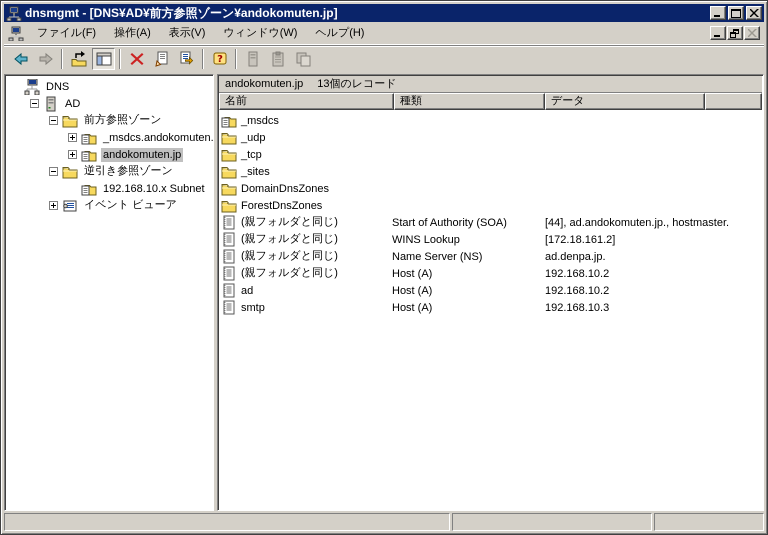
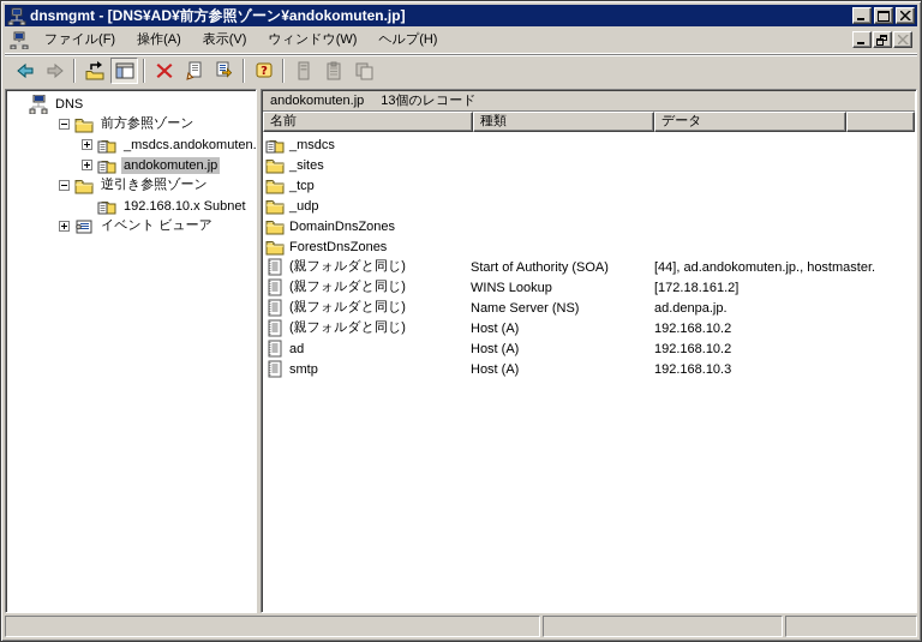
  dnsmgmt - [DNS¥AD¥前方参照ゾーン¥andokomuten.jp]
  ファイル(F)
  操作(A)
  表示(V)
  ウィンドウ(W)
  ヘルプ(H)
  ?
  DNS
- AD
  前方参照ゾーン
  _msdcs.andokomuten.
  andokomuten.jp
  逆引き参照ゾーン
  192.168.10.x Subnet
  イベント ビューア
  andokomuten.jp
  13個のレコード
  名前
  種類
  データ
  _msdcs
- _udp
+ _sites
  _tcp
- _sites
+ _udp
  DomainDnsZones
  ForestDnsZones
  (親フォルダと同じ)
  Start of Authority (SOA)
  [44], ad.andokomuten.jp., hostmaster.
  (親フォルダと同じ)
  WINS Lookup
  [172.18.161.2]
  (親フォルダと同じ)
  Name Server (NS)
  ad.denpa.jp.
  (親フォルダと同じ)
  Host (A)
  192.168.10.2
  ad
  Host (A)
  192.168.10.2
  smtp
  Host (A)
  192.168.10.3
